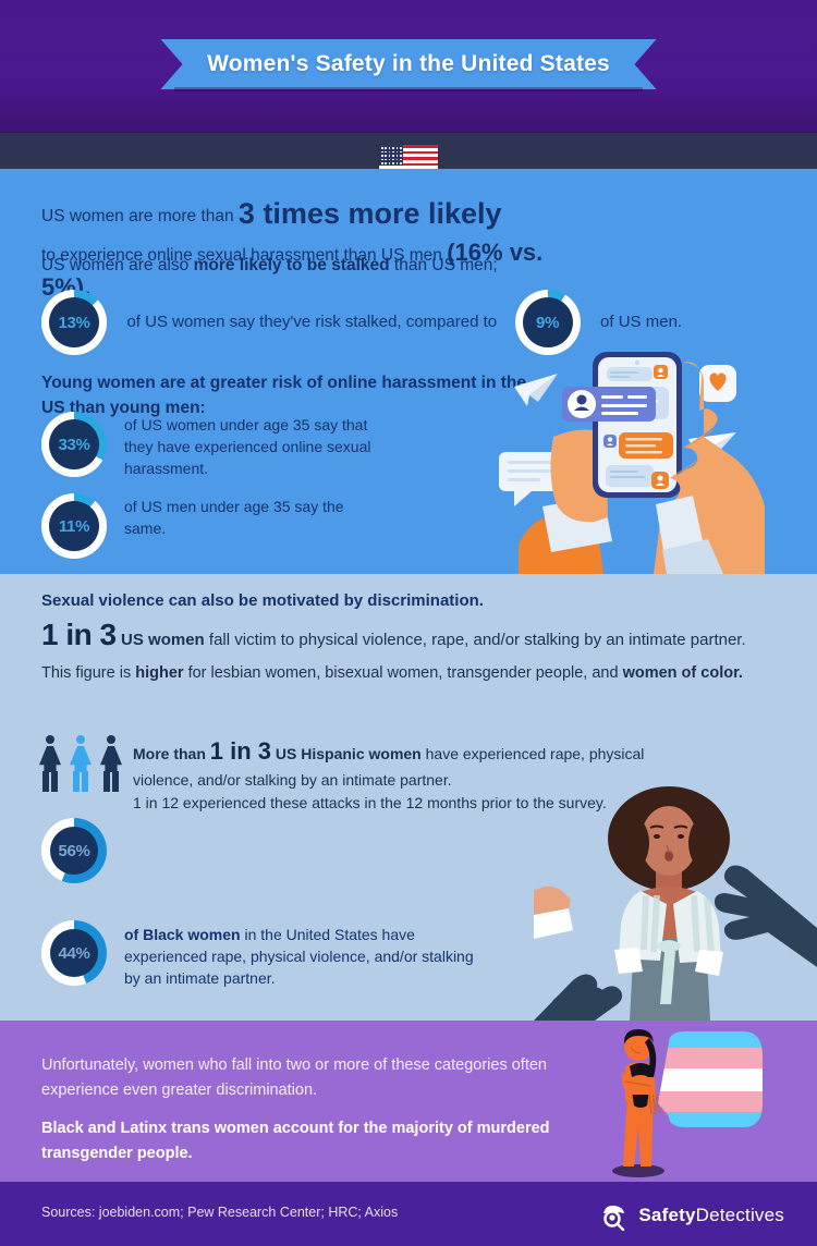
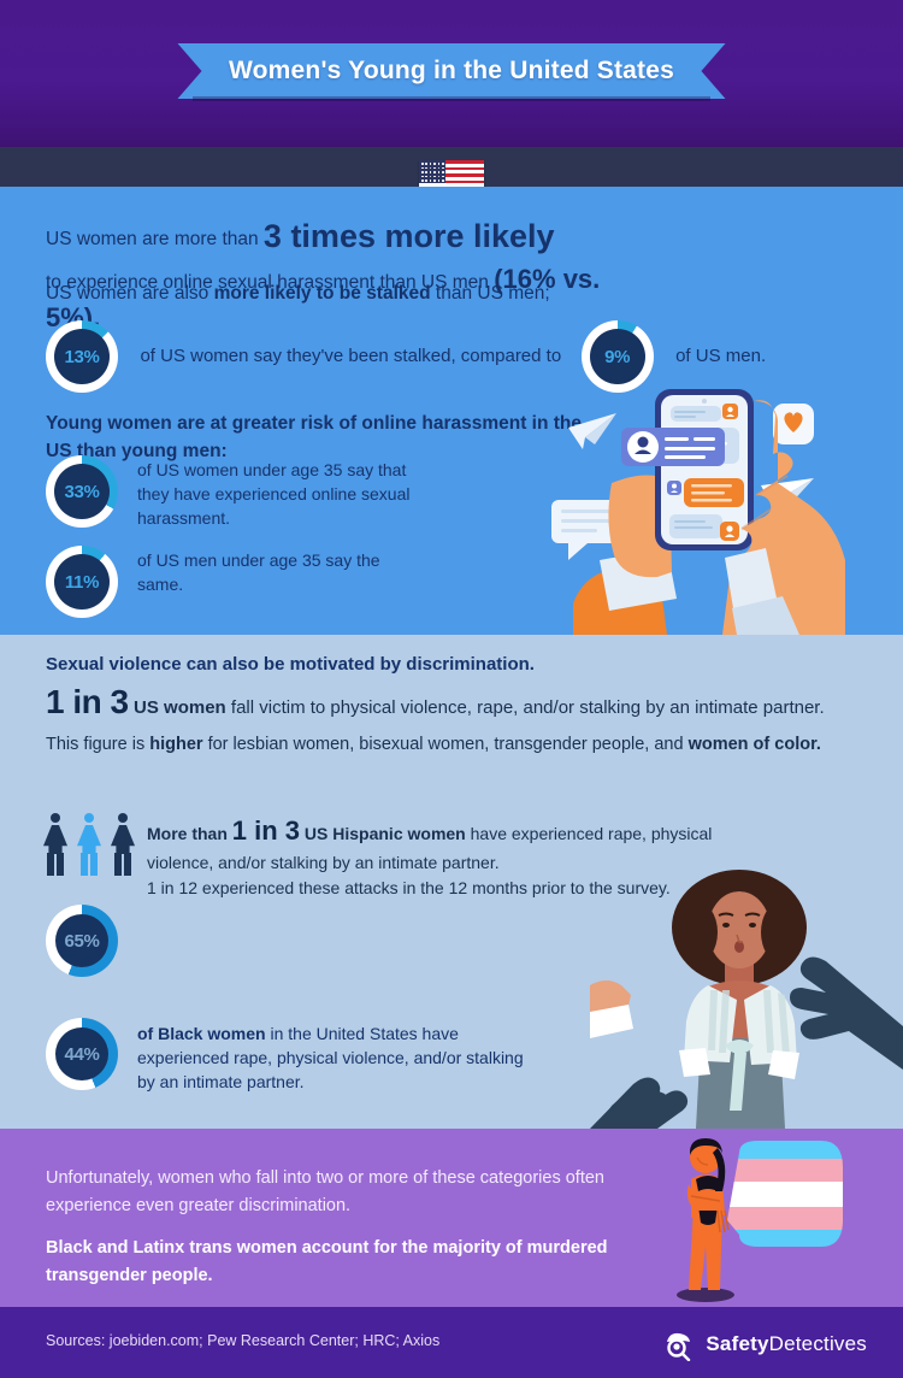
- Women's Safety in the United States
+ Women's Young in the United States
  US women are more than 3 times more likely
  to experience online sexual harassment than US men (16% vs. 5%).
  US women are also more likely to be stalked than US men;
  13%
- of US women say they've risk stalked, compared to
+ of US women say they've been stalked, compared to
  9%
  of US men.
  Young women are at greater risk of online harassment in the US than young men:
  33%
  of US women under age 35 say that they have experienced online sexual harassment.
  11%
  of US men under age 35 say the same.
  Sexual violence can also be motivated by discrimination.
  1 in 3 US women fall victim to physical violence, rape, and/or stalking by an intimate partner.
  This figure is higher for lesbian women, bisexual women, transgender people, and women of color.
  More than 1 in 3 US Hispanic women have experienced rape, physical violence, and/or stalking by an intimate partner.
  1 in 12 experienced these attacks in the 12 months prior to the survey.
- 56%
+ 65%
  44%
  of Black women in the United States have experienced rape, physical violence, and/or stalking by an intimate partner.
  Unfortunately, women who fall into two or more of these categories often experience even greater discrimination.
  Black and Latinx trans women account for the majority of murdered transgender people.
  Sources: joebiden.com; Pew Research Center; HRC; Axios
  SafetyDetectives
